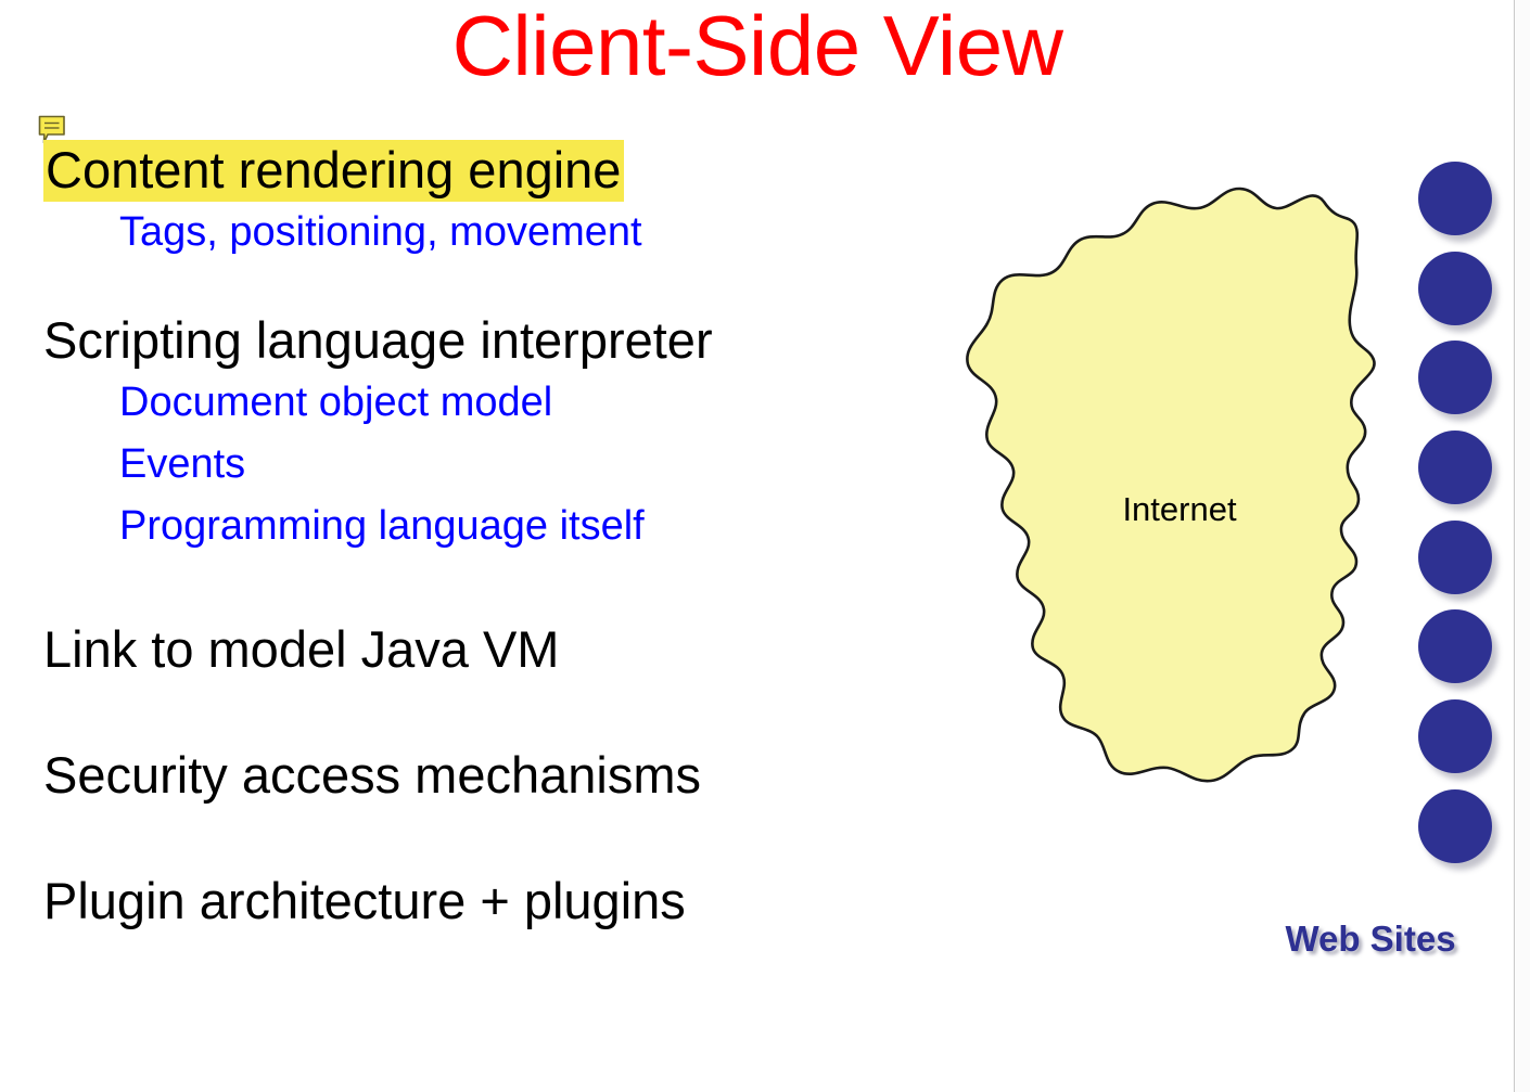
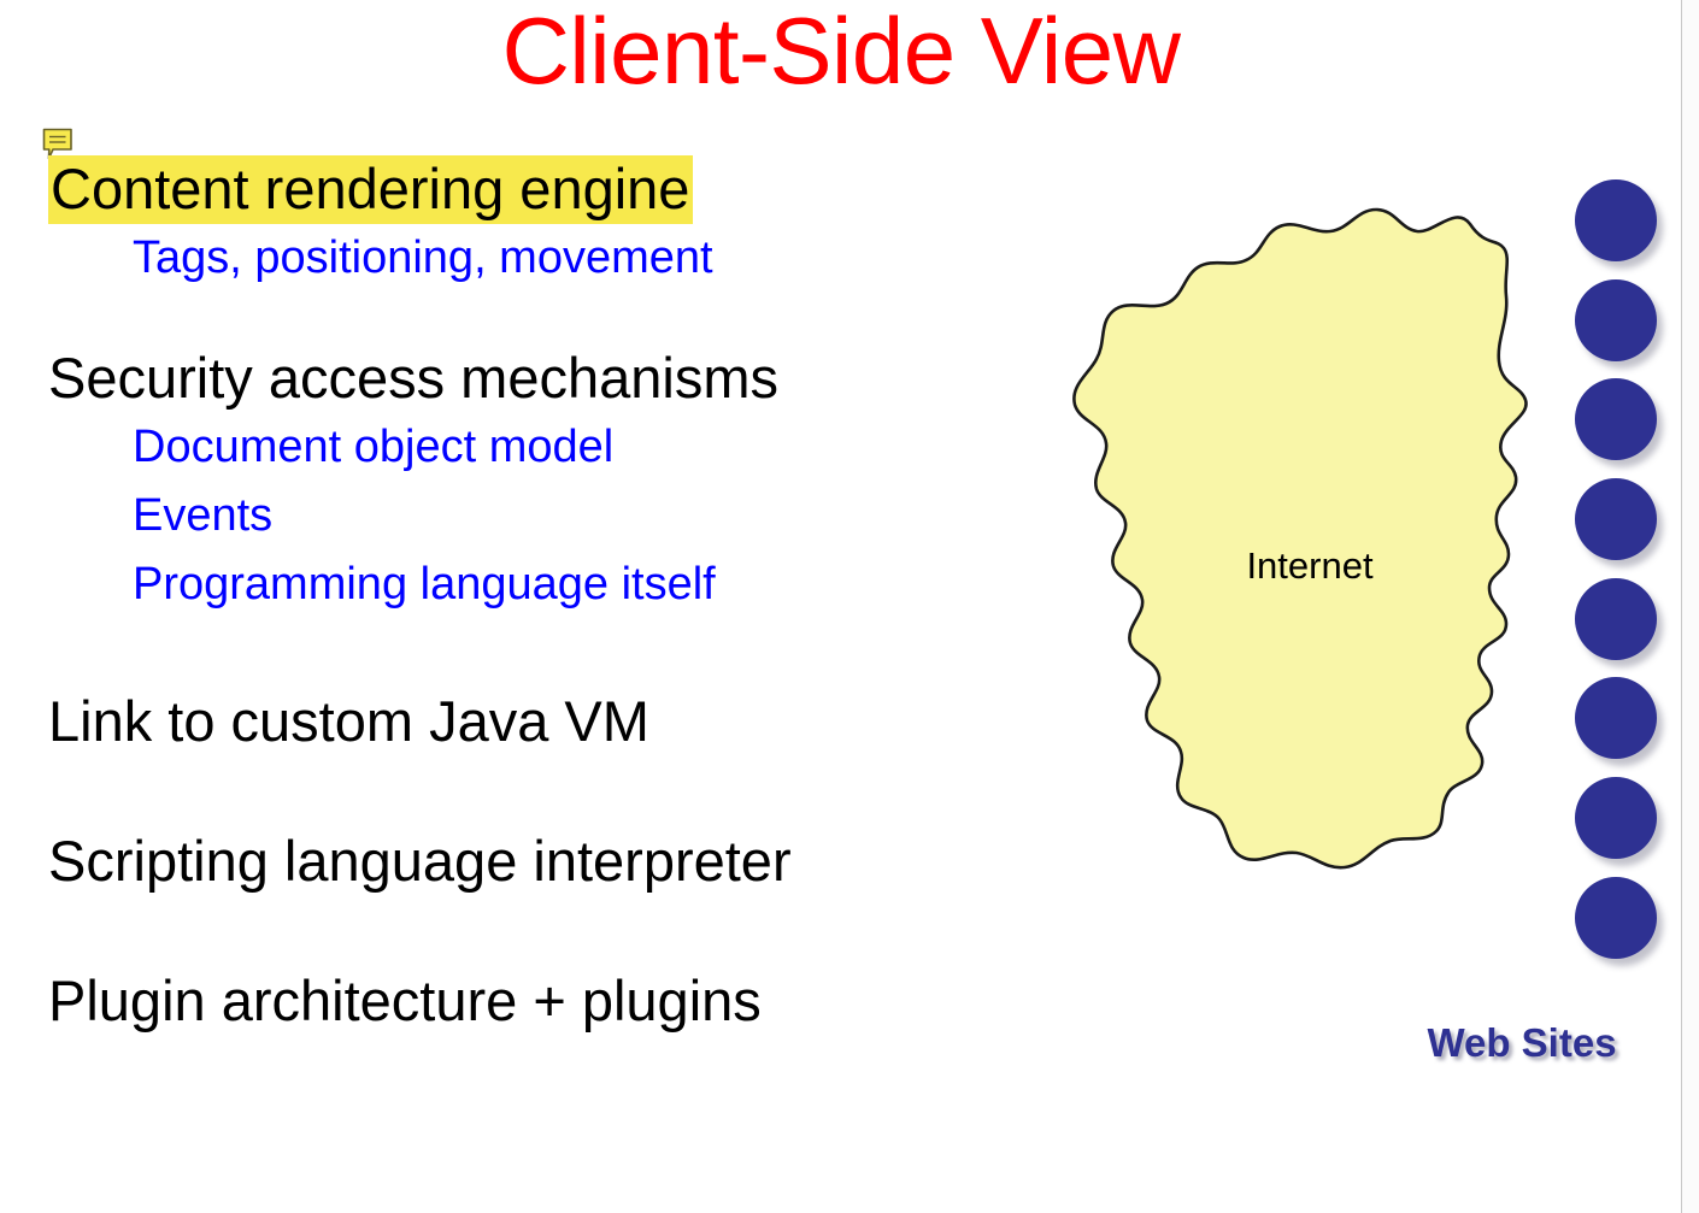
  Client-Side View
  Content rendering engine
  Tags, positioning, movement
- Scripting language interpreter
+ Security access mechanisms
  Document object model
  Events
  Programming language itself
- Link to model Java VM
+ Link to custom Java VM
- Security access mechanisms
+ Scripting language interpreter
  Plugin architecture + plugins
  Internet
  Web Sites
